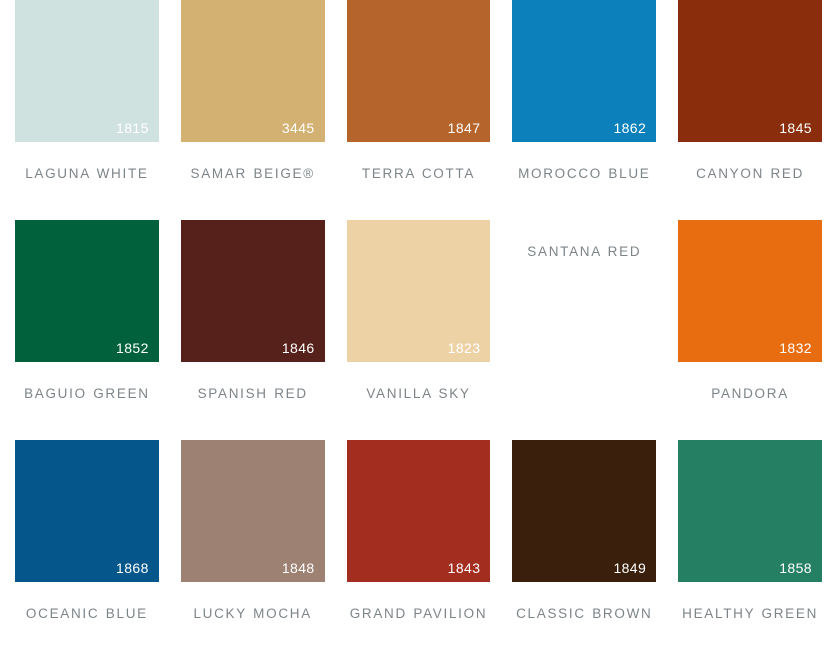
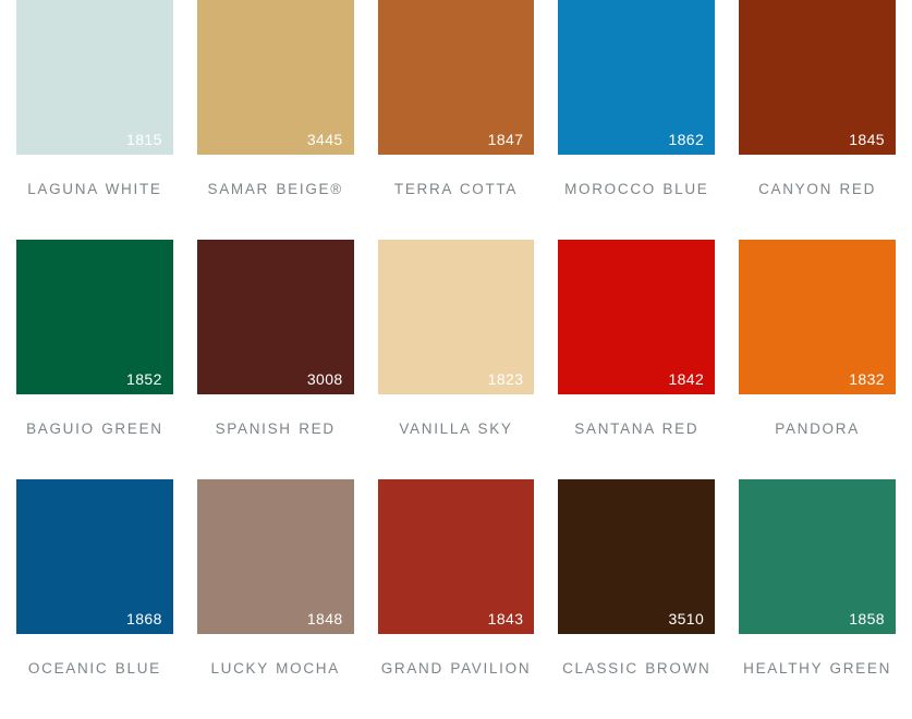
  1815
  LAGUNA WHITE
  3445
  SAMAR BEIGE®
  1847
  TERRA COTTA
  1862
  MOROCCO BLUE
  1845
  CANYON RED
  1852
  BAGUIO GREEN
- 1846
+ 3008
  SPANISH RED
  1823
  VANILLA SKY
+ 1842
  SANTANA RED
  1832
  PANDORA
  1868
  OCEANIC BLUE
  1848
  LUCKY MOCHA
  1843
  GRAND PAVILION
- 1849
+ 3510
  CLASSIC BROWN
  1858
  HEALTHY GREEN
